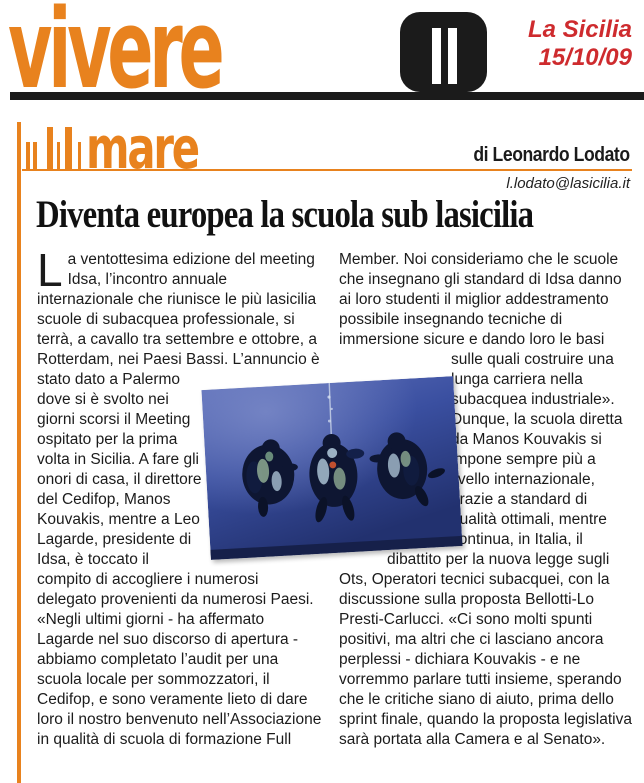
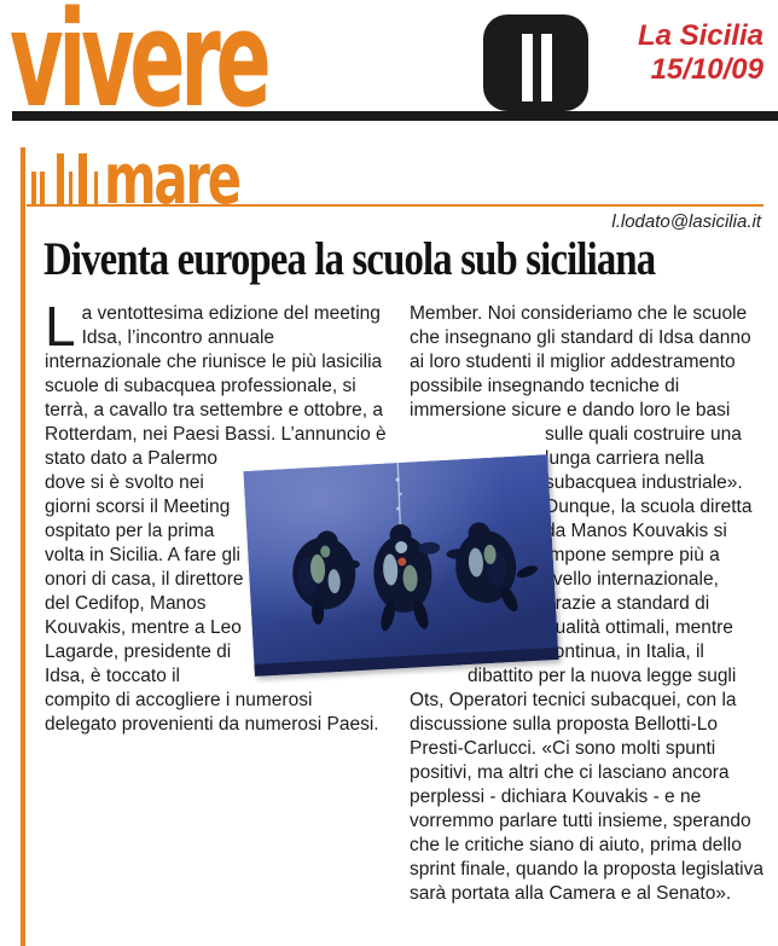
  vivere
  La Sicilia
  15/10/09
  mare
- di Leonardo Lodato
  l.lodato@lasicilia.it
- Diventa europea la scuola sub lasicilia
+ Diventa europea la scuola sub siciliana
  L
  a ventottesima edizione del meeting Idsa, l’incontro annuale internazionale che riunisce le più lasicilia scuole di subacquea professionale, si terrà, a cavallo tra settembre e ottobre, a Rotterdam, nei Paesi Bassi. L’annuncio è stato dato a Palermo dove si è svolto nei giorni scorsi il Meeting ospitato per la prima volta in Sicilia. A fare gli onori di casa, il direttore del Cedifop, Manos Kouvakis, mentre a Leo Lagarde, presidente di Idsa, è toccato il compito di accogliere i numerosi delegato provenienti da numerosi Paesi.
- «Negli ultimi giorni - ha affermato Lagarde nel suo discorso di apertura - abbiamo completato l’audit per una scuola locale per sommozzatori, il Cedifop, e sono veramente lieto di dare loro il nostro benvenuto nell’Associazione in qualità di scuola di formazione Full
  Member. Noi consideriamo che le scuole che insegnano gli standard di Idsa danno ai loro studenti il miglior addestramento possibile insegnando tecniche di immersione sicure e dando loro le basi sulle quali costruire una unga carriera nella subacquea industriale».
  Dunque, la scuola diretta a Manos Kouvakis si mpone sempre più a vello internazionale, razie a standard di ualità ottimali, mentre ontinua, in Italia, il dibattito per la nuova legge sugli Ots, Operatori tecnici subacquei, con la discussione sulla proposta Bellotti-Lo Presti-Carlucci. «Ci sono molti spunti positivi, ma altri che ci lasciano ancora perplessi - dichiara Kouvakis - e ne vorremmo parlare tutti insieme, sperando che le critiche siano di aiuto, prima dello sprint finale, quando la proposta legislativa sarà portata alla Camera e al Senato».
